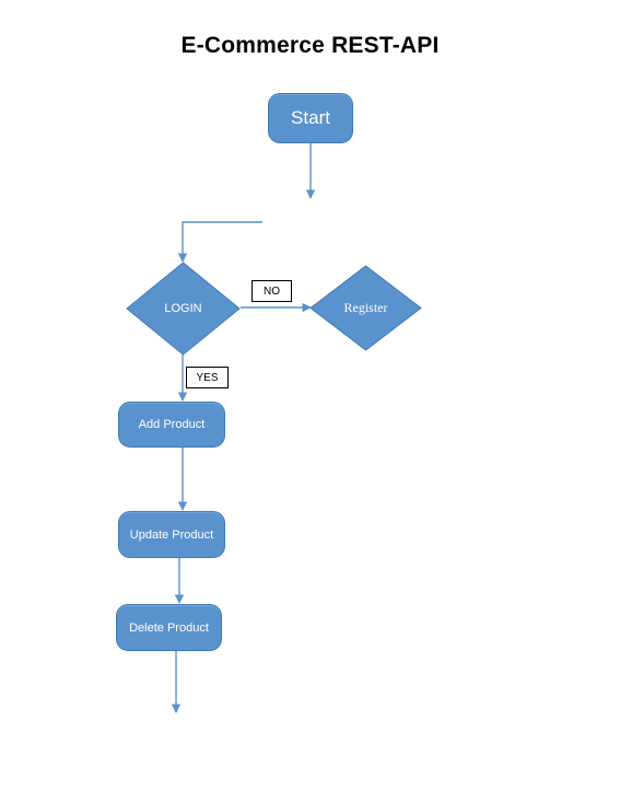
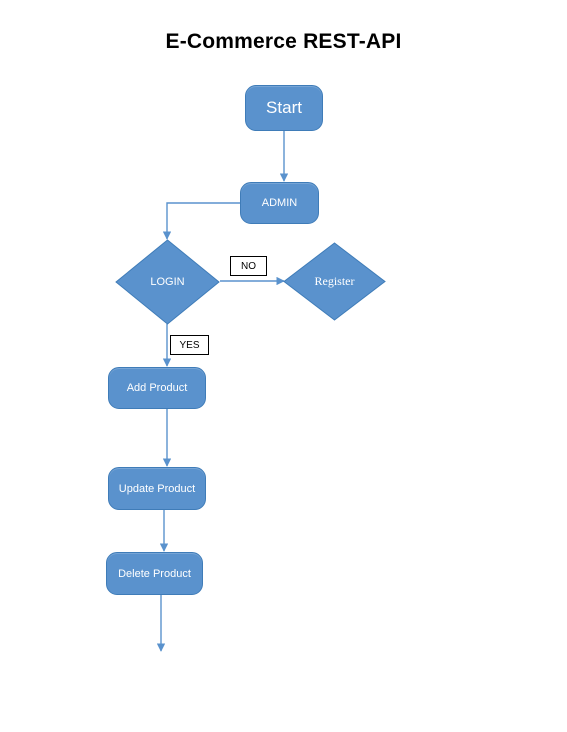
  E-Commerce REST-API
  Start
+ ADMIN
  LOGIN
  Register
  NO
  YES
  Add Product
  Update Product
  Delete Product
